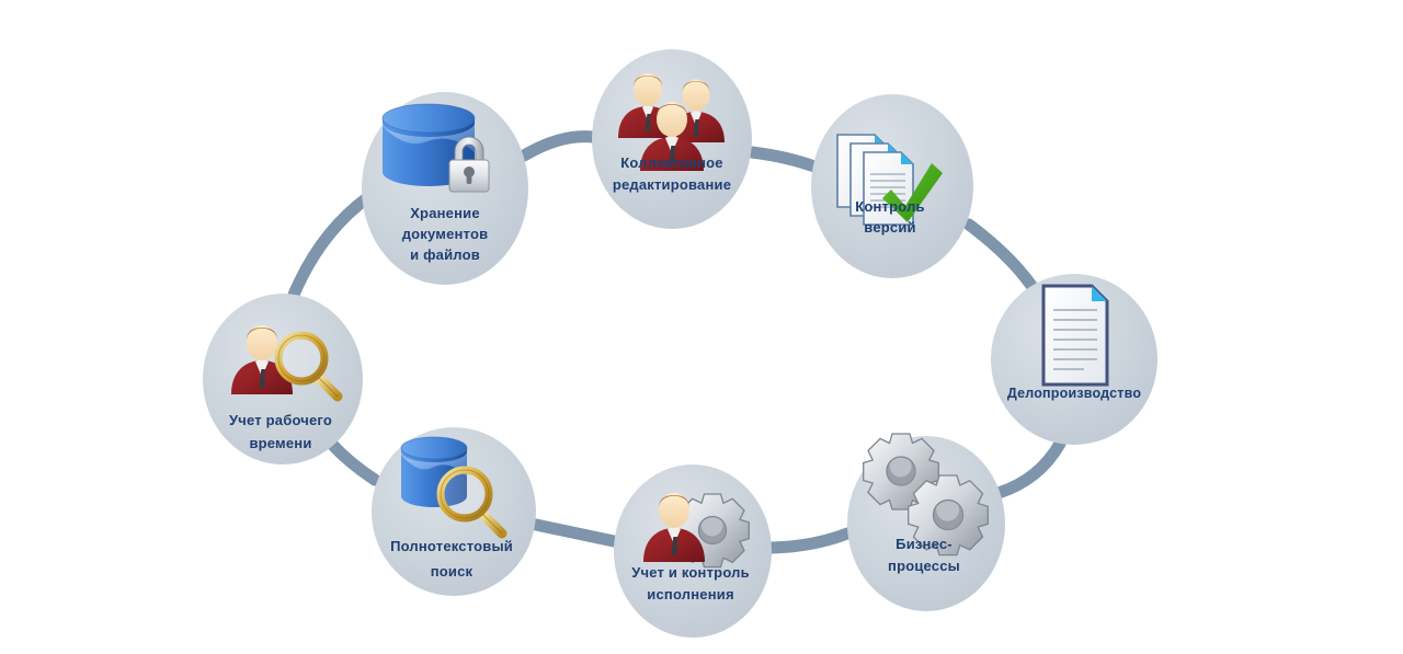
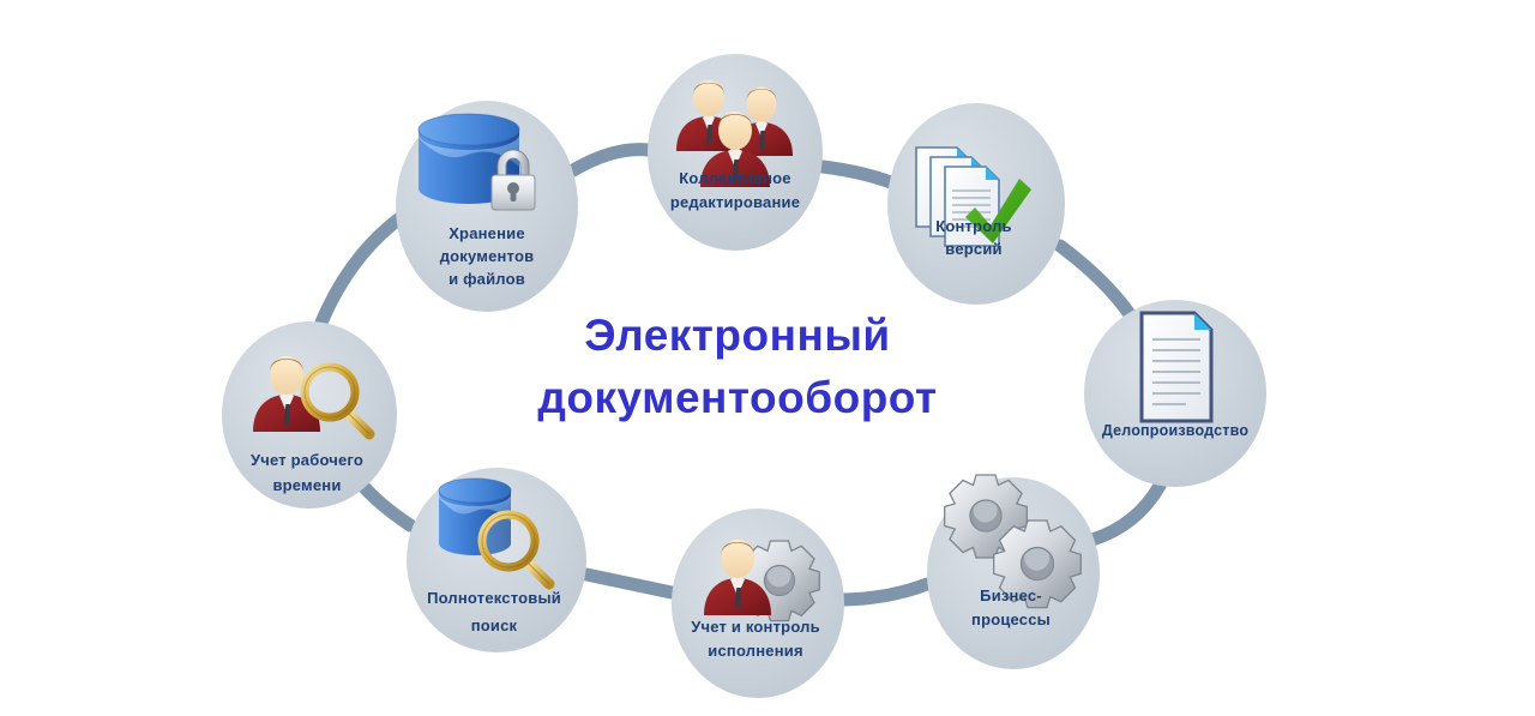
  Хранение
  документов
  и файлов
  Коллективное
  редактирование
  Контроль
  версий
  Делопроизводство
  Бизнес-
  процессы
  Учет и контроль
  исполнения
  Полнотекстовый
  поиск
  Учет рабочего
  времени
+ Электронный
+ документооборот
